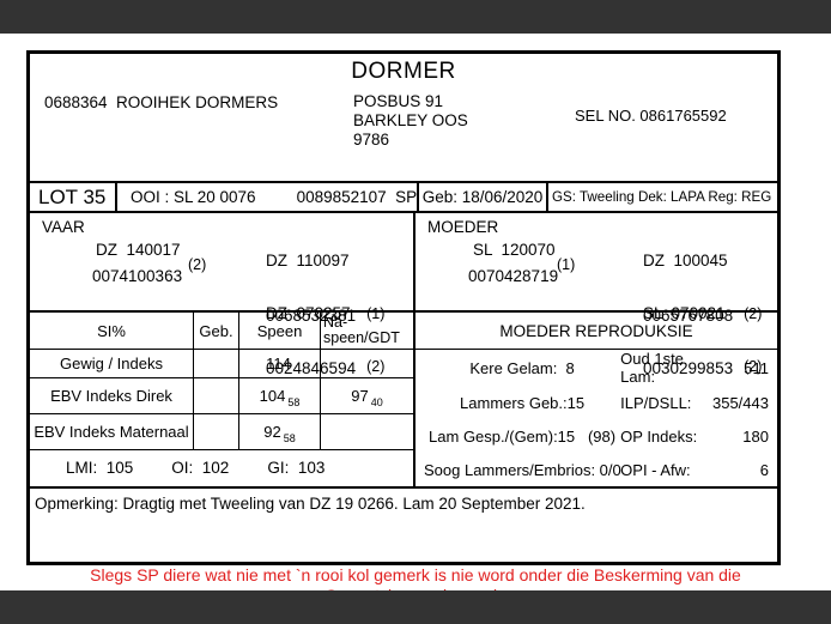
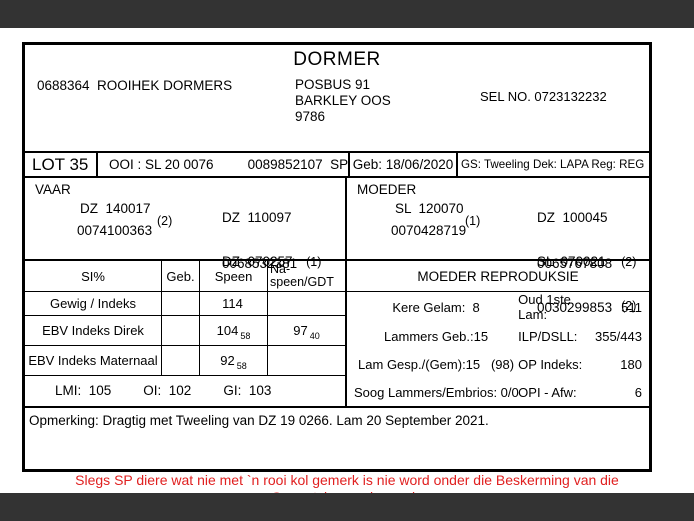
  DORMER
  0688364 ROOIHEK DORMERS
  POSBUS 91
  BARKLEY OOS
  9786
- SEL NO. 0861765592
+ SEL NO. 0723132232
  LOT 35
  OOI : SL 20 0076
  0089852107 SP
  Geb: 18/06/2020
  GS: Tweeling Dek: LAPA Reg: REG
  VAAR
  DZ 140017
  0074100363
  (2)
  DZ 110097
  0068532381 (1)
  DZ 070257
- 0024846594 (2)
  MOEDER
  SL 120070
  0070428719
  (1)
  DZ 100045
  0065767808 (2)
  SL 070021
  0030299853 (2)
  SI%
  Geb.
  Speen
  Na-
  speen/GDT
  Gewig / Indeks
  114
  EBV Indeks Direk
  104
  58
  97
  40
  EBV Indeks Maternaal
  92
  58
  LMI: 105
  OI: 102
  GI: 103
  MOEDER REPRODUKSIE
  Kere Gelam: 8
  Oud 1ste Lam:
  511
  Lammers Geb.:15
  ILP/DSLL:
  355/443
  Lam Gesp./(Gem):15 (98)
  OP Indeks:
  180
  Soog Lammers/Embrios: 0/0
  OPI - Afw:
  6
  Opmerking: Dragtig met Tweeling van DZ 19 0266. Lam 20 September 2021.
  Slegs SP diere wat nie met `n rooi kol gemerk is nie word onder die Beskerming van die
